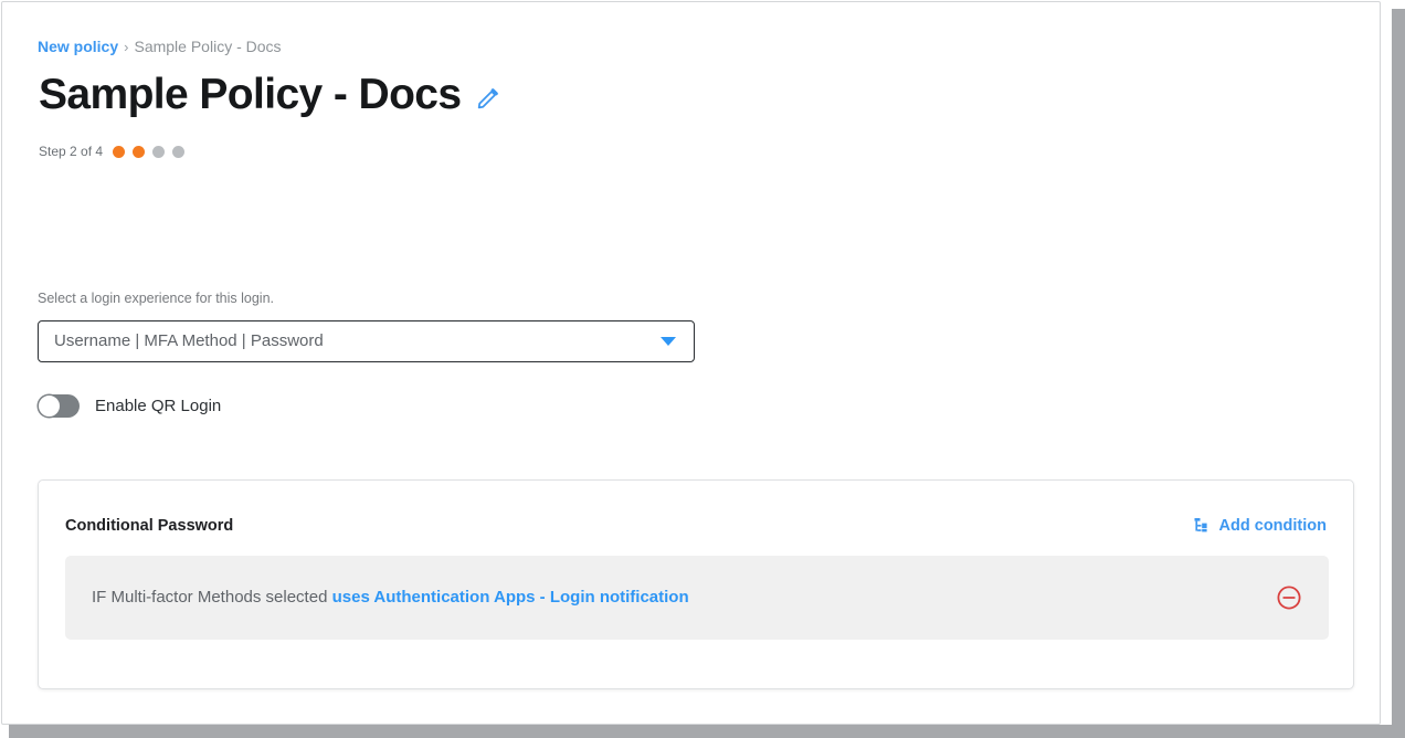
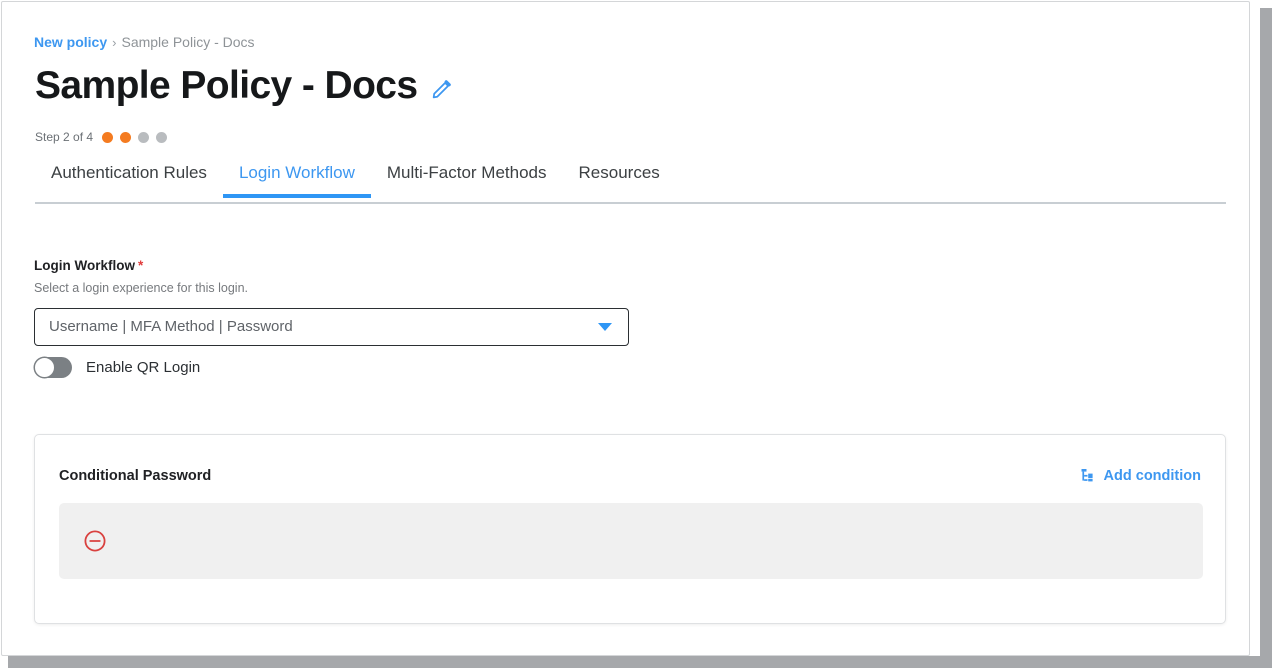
  New policy › Sample Policy - Docs
  Sample Policy - Docs
  Step 2 of 4
+ Authentication Rules
+ Login Workflow
+ Multi-Factor Methods
+ Resources
+ Login Workflow *
  Select a login experience for this login.
  Username | MFA Method | Password
  Enable QR Login
  Conditional Password
  Add condition
- IF Multi-factor Methods selected uses Authentication Apps - Login notification
